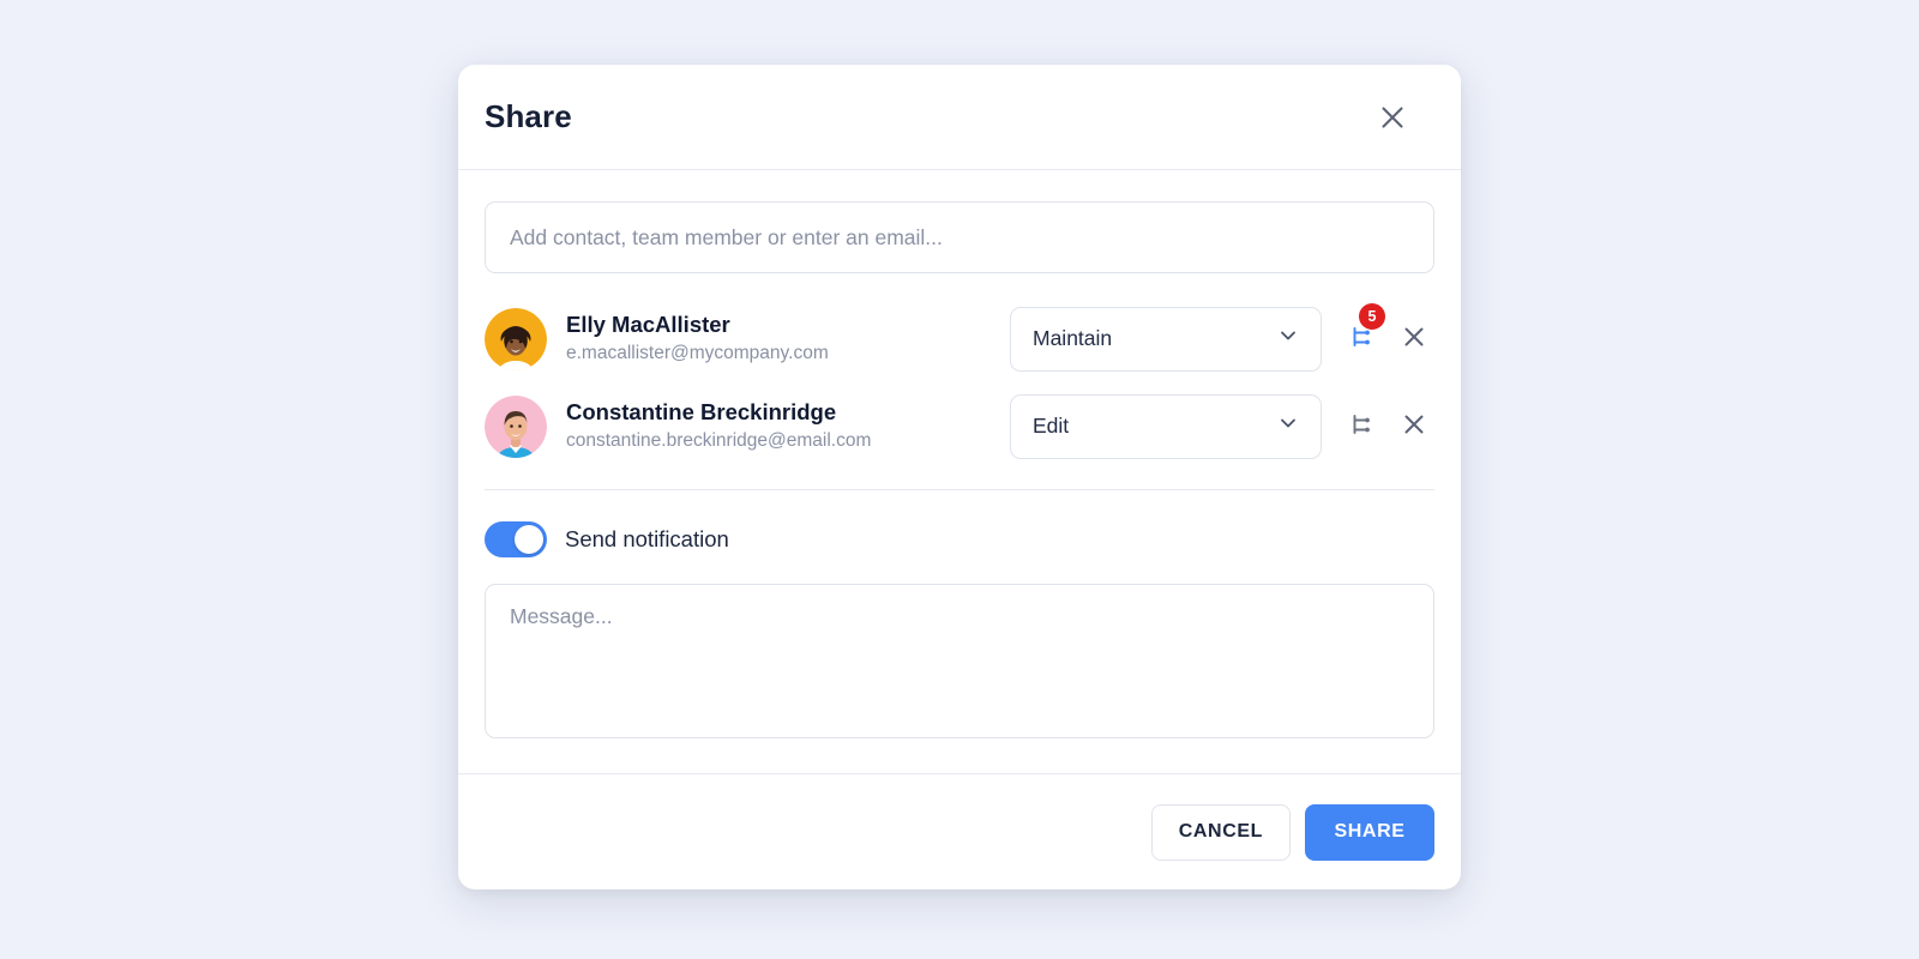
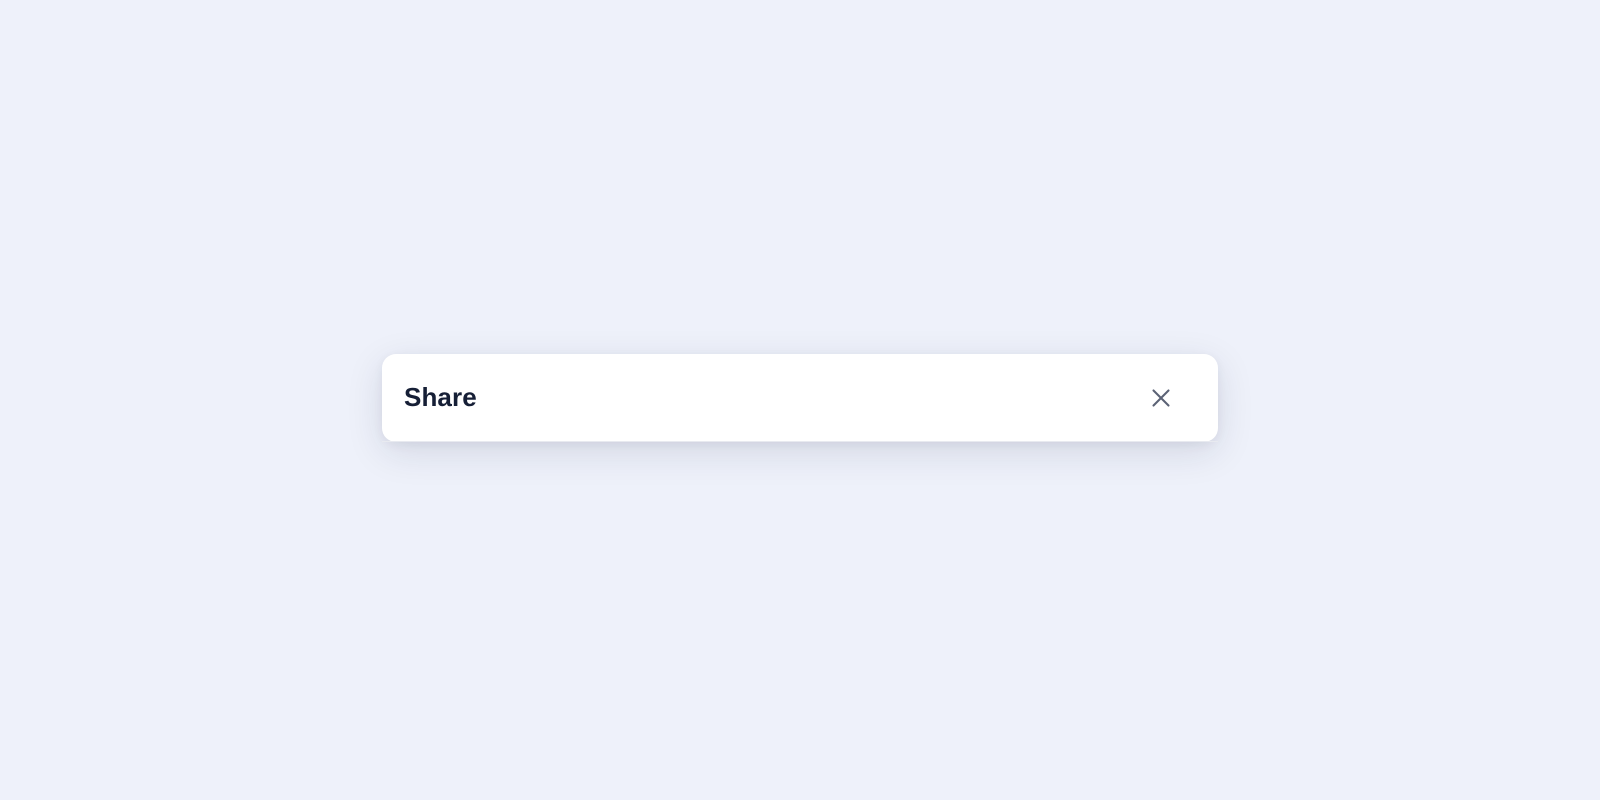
  Share
- Add contact, team member or enter an email...
- Elly MacAllister
- e.macallister@mycompany.com
- Maintain
- 5
- Constantine Breckinridge
- constantine.breckinridge@email.com
- Edit
- Send notification
- Message...
- CANCEL
- SHARE
